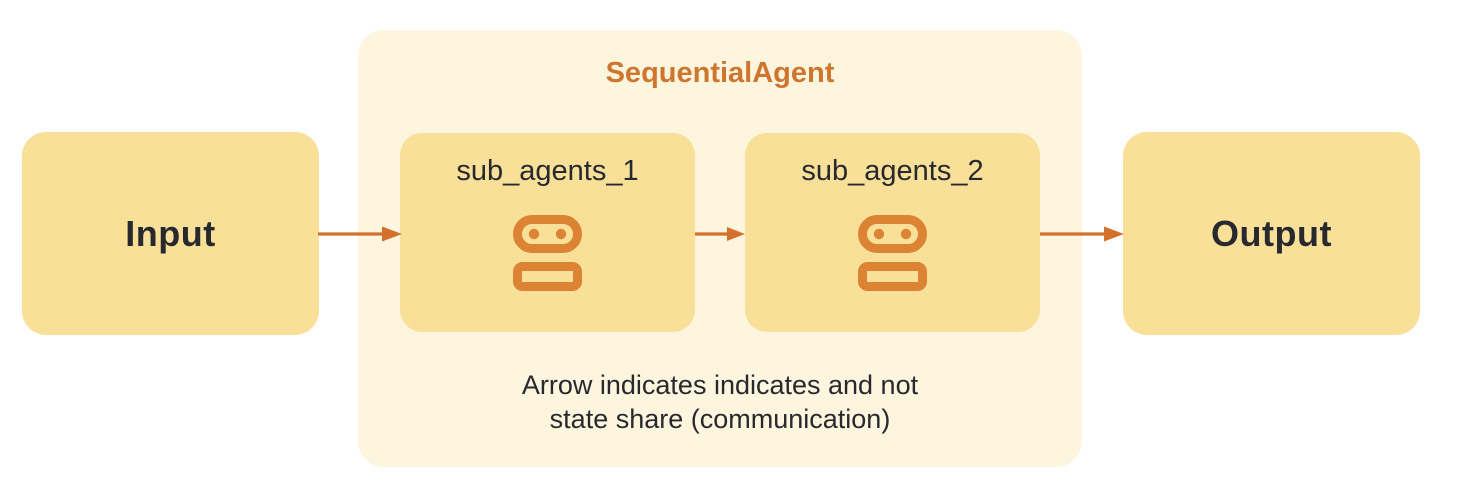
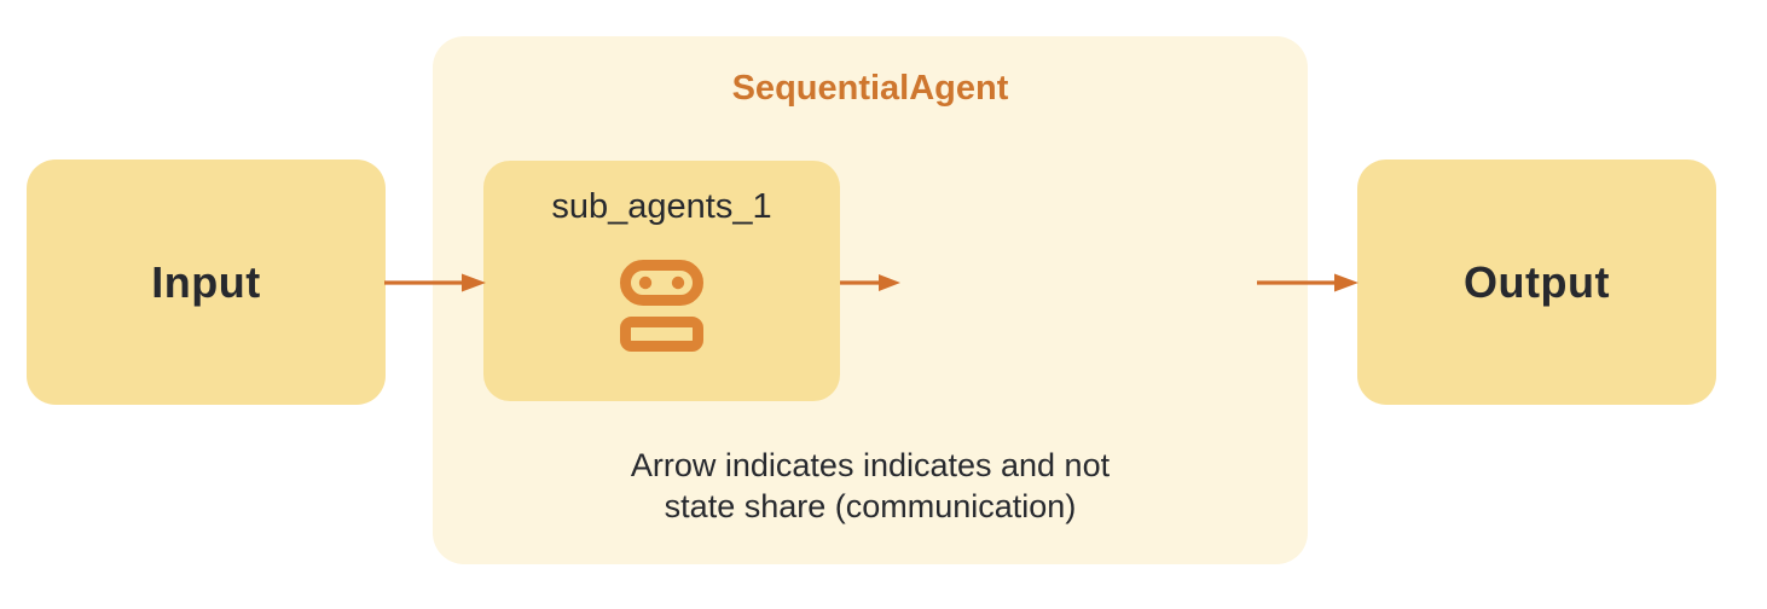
  Input
  SequentialAgent
  Arrow indicates indicates and not
  state share (communication)
  sub_agents_1
- sub_agents_2
  Output
